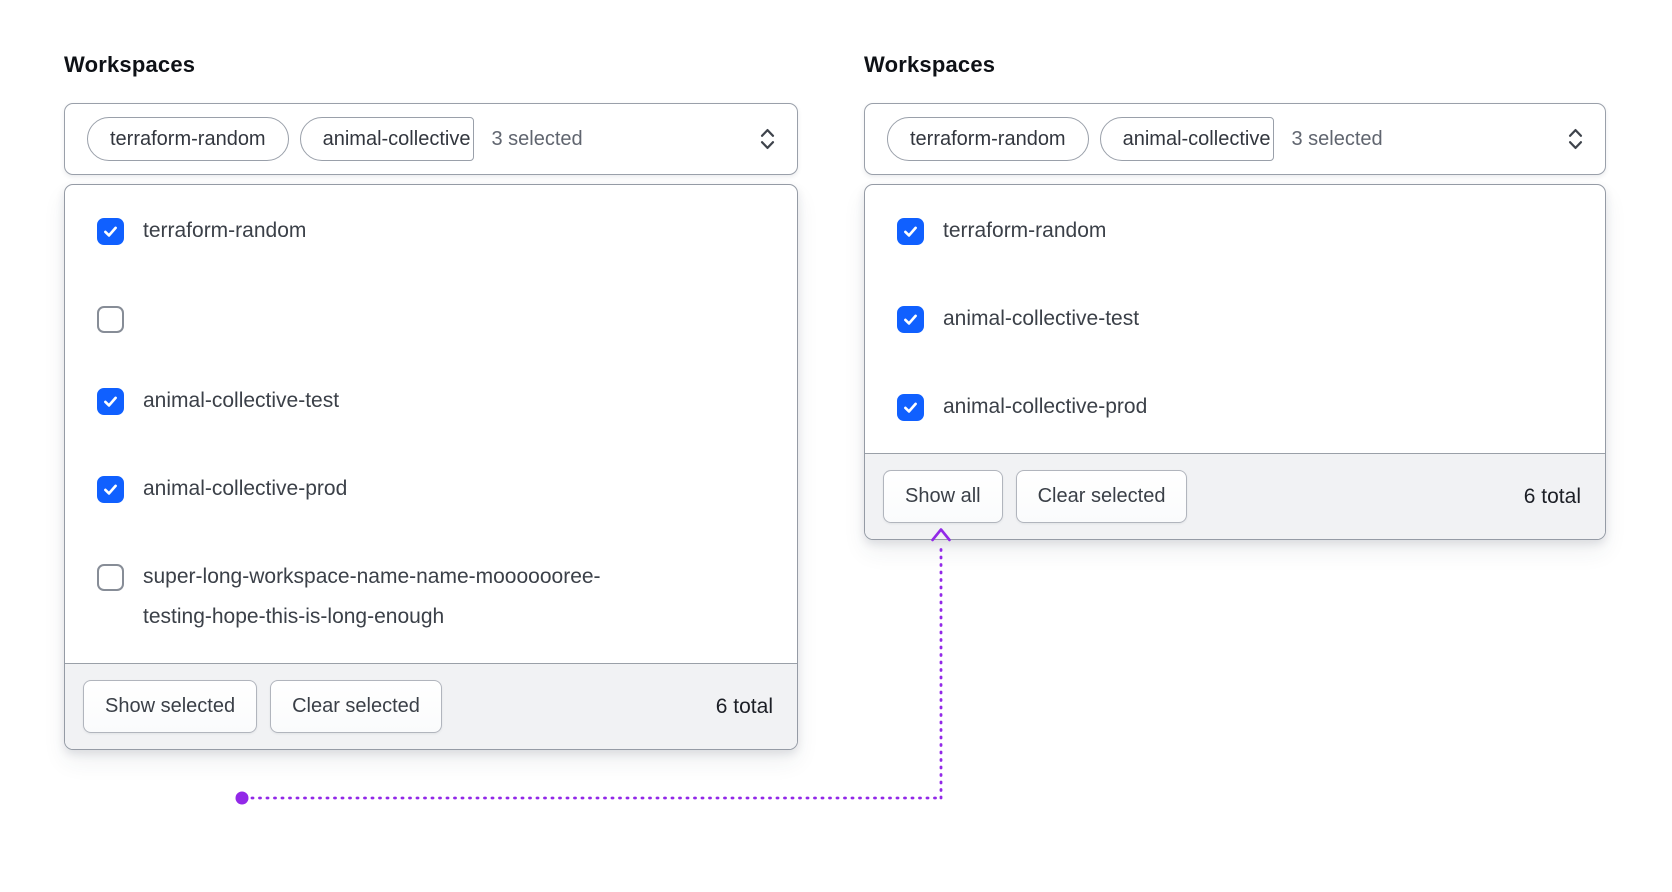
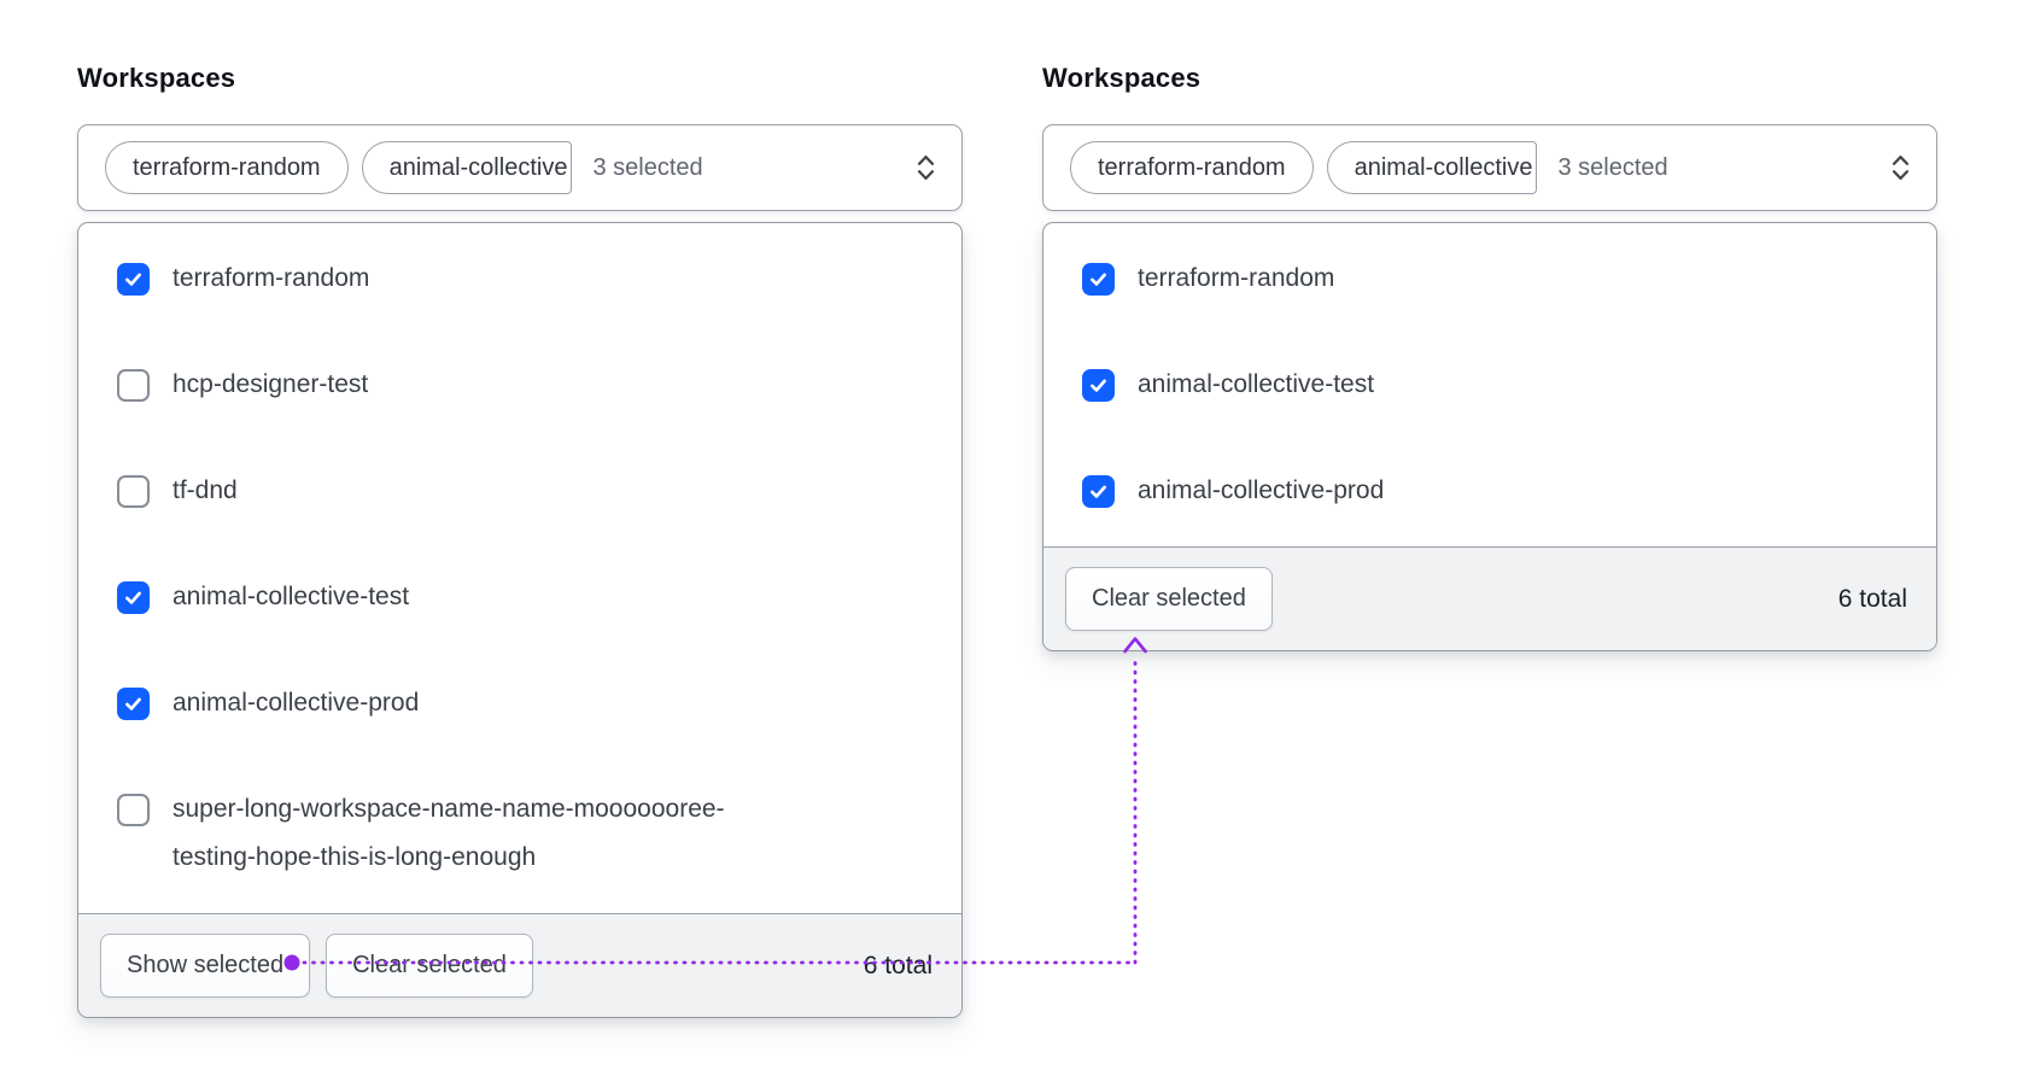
  Workspaces
  terraform-random
  animal-collective
  3 selected
  terraform-random
+ hcp-designer-test
+ tf-dnd
  animal-collective-test
  animal-collective-prod
  super-long-workspace-name-name-mooooooree-testing-hope-this-is-long-enough
  Show selected
  Clear selected
  6 total
  Workspaces
  terraform-random
  animal-collective
  3 selected
  terraform-random
  animal-collective-test
  animal-collective-prod
- Show all
  Clear selected
  6 total
